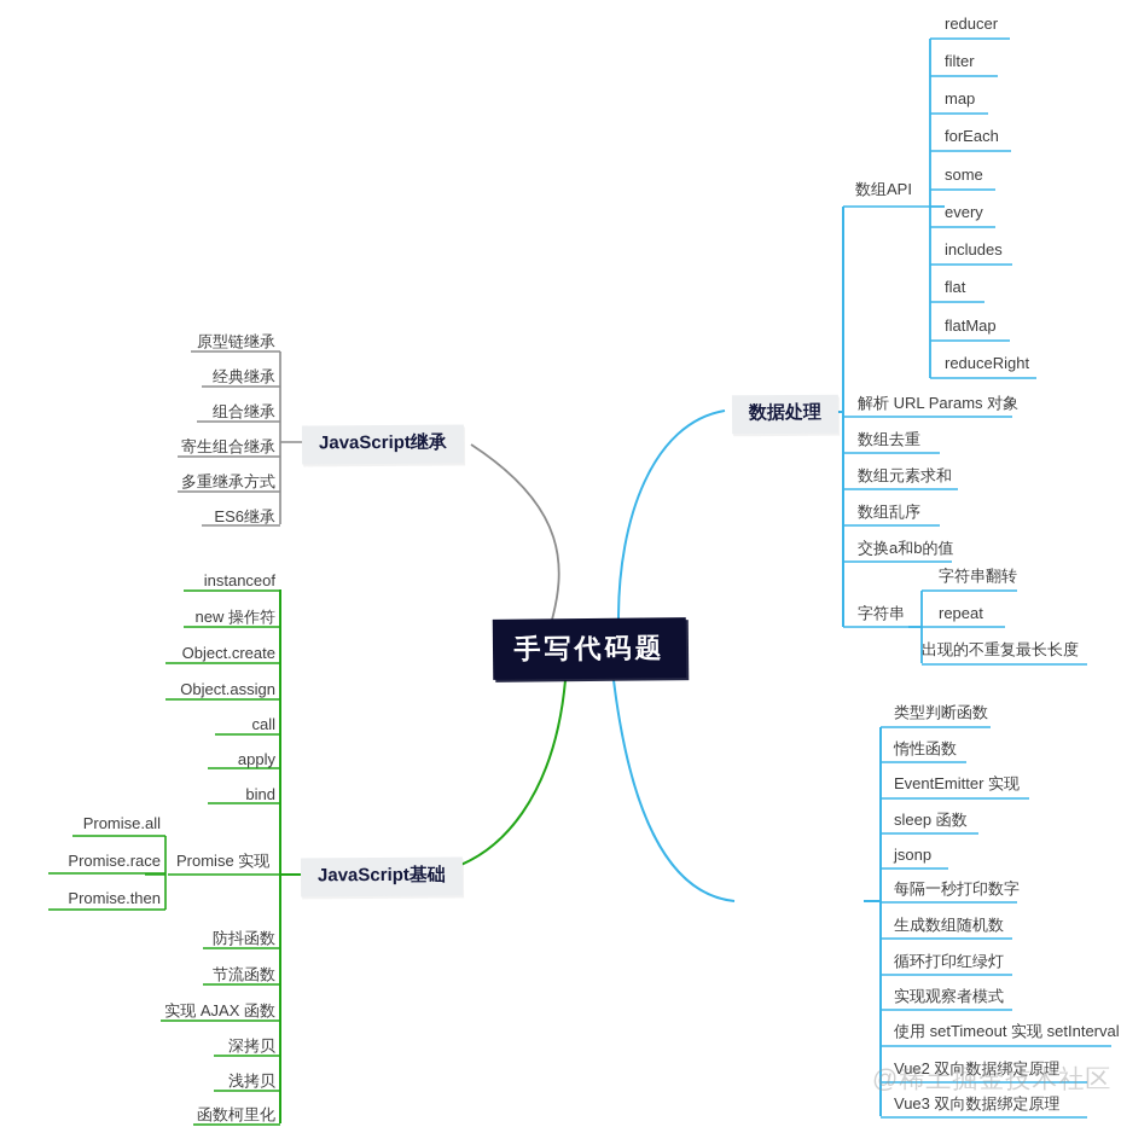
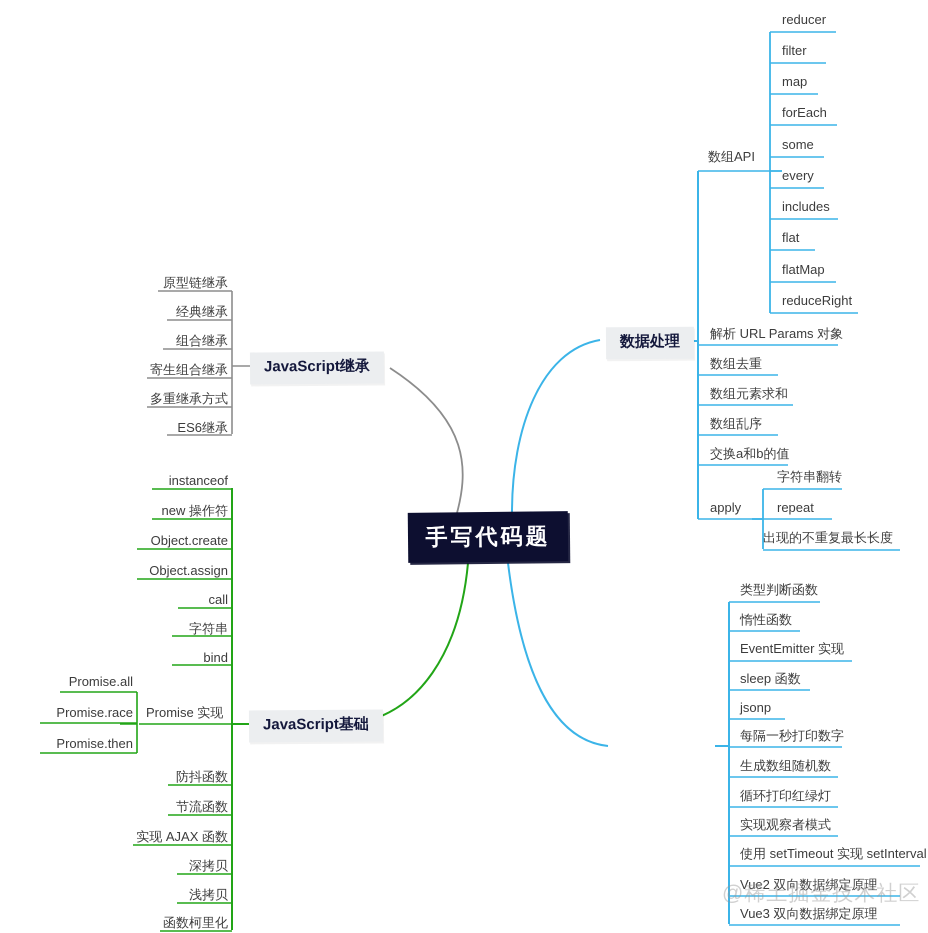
  手写代码题
  JavaScript继承
  JavaScript基础
  数据处理
  原型链继承
  经典继承
  组合继承
  寄生组合继承
  多重继承方式
  ES6继承
  instanceof
  new 操作符
  Object.create
  Object.assign
  call
- apply
+ 字符串
  bind
  Promise 实现
  Promise.all
  Promise.race
  Promise.then
  防抖函数
  节流函数
  实现 AJAX 函数
  深拷贝
  浅拷贝
  函数柯里化
  数组API
  reducer
  filter
  map
  forEach
  some
  every
  includes
  flat
  flatMap
  reduceRight
  解析 URL Params 对象
  数组去重
  数组元素求和
  数组乱序
  交换a和b的值
- 字符串
+ apply
  字符串翻转
  repeat
  出现的不重复最长长度
  类型判断函数
  惰性函数
  EventEmitter 实现
  sleep 函数
  jsonp
  每隔一秒打印数字
  生成数组随机数
  循环打印红绿灯
  实现观察者模式
  使用 setTimeout 实现 setInterval
  Vue2 双向数据绑定原理
  Vue3 双向数据绑定原理
  @稀土掘金技术社区
